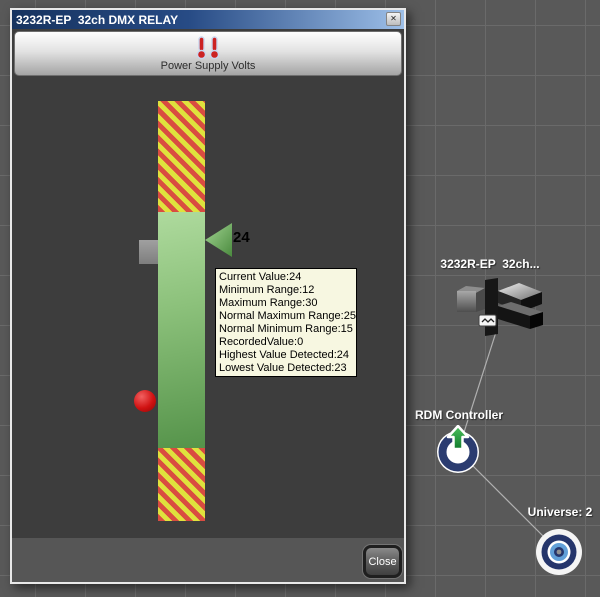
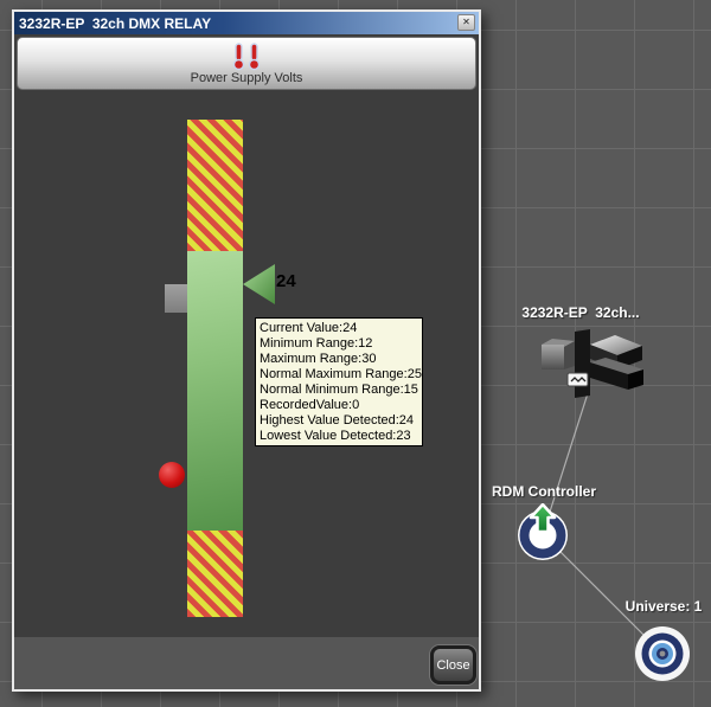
  3232R-EP 32ch...
  RDM Controller
- Universe: 2
+ Universe: 1
  3232R-EP 32ch DMX RELAY
  ✕
  Power Supply Volts
  24
  Current Value:24
  Minimum Range:12
  Maximum Range:30
  Normal Maximum Range:25
  Normal Minimum Range:15
  RecordedValue:0
  Highest Value Detected:24
  Lowest Value Detected:23
  Close
